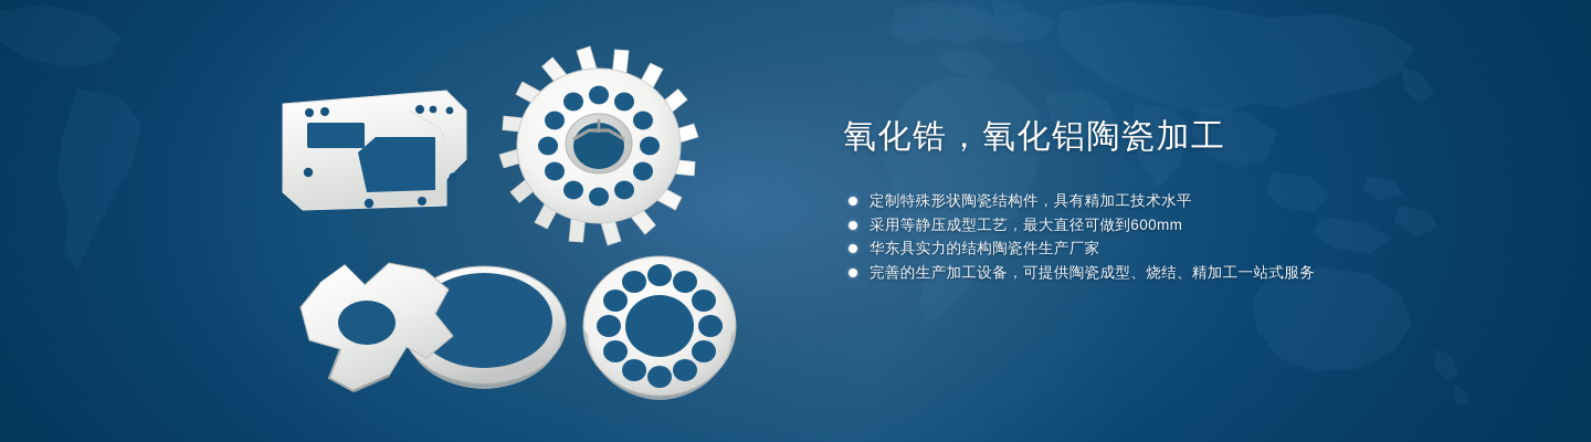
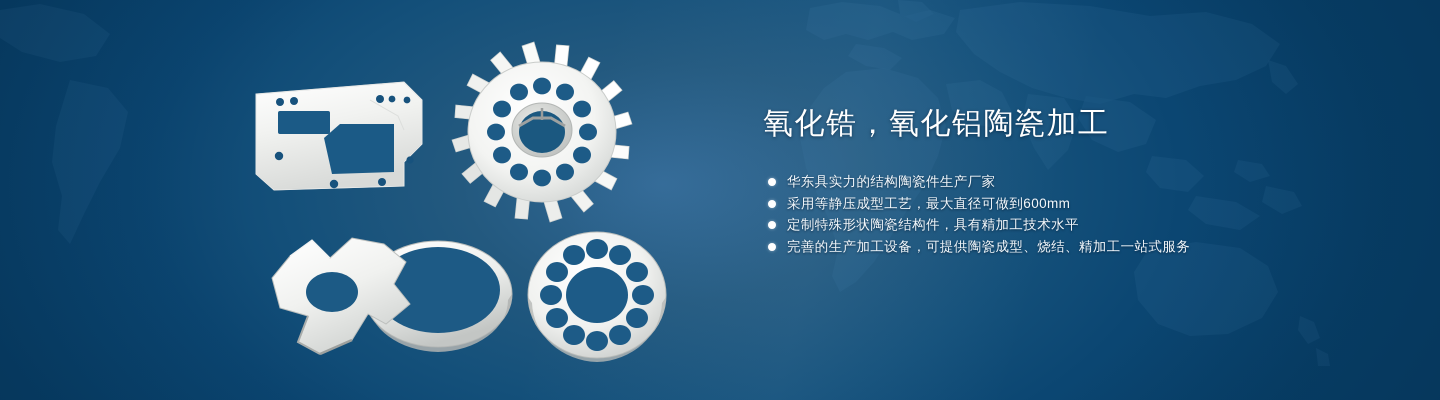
  氧化锆，氧化铝陶瓷加工
- 定制特殊形状陶瓷结构件，具有精加工技术水平
+ 华东具实力的结构陶瓷件生产厂家
  采用等静压成型工艺，最大直径可做到600mm
- 华东具实力的结构陶瓷件生产厂家
+ 定制特殊形状陶瓷结构件，具有精加工技术水平
  完善的生产加工设备，可提供陶瓷成型、烧结、精加工一站式服务
